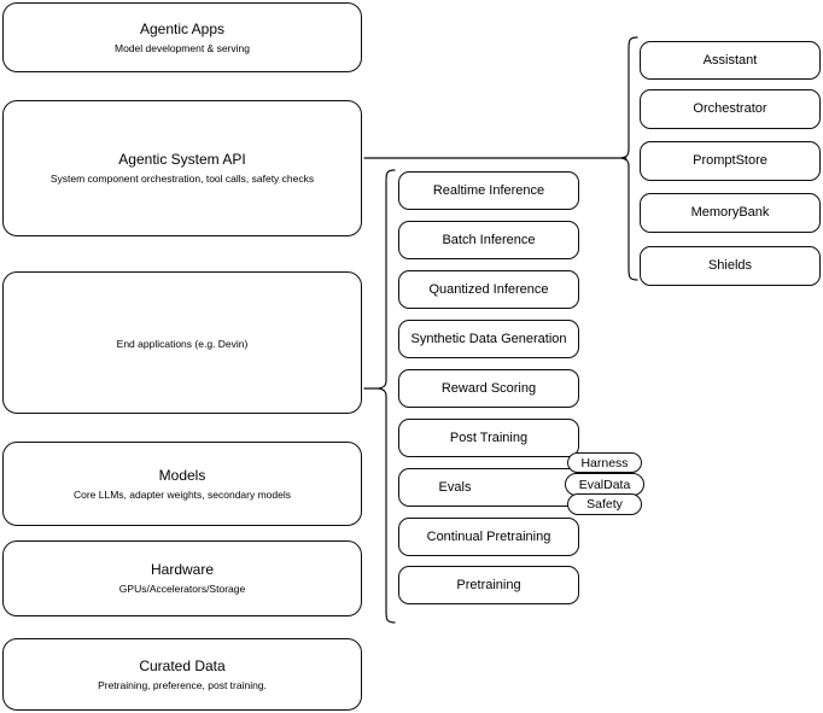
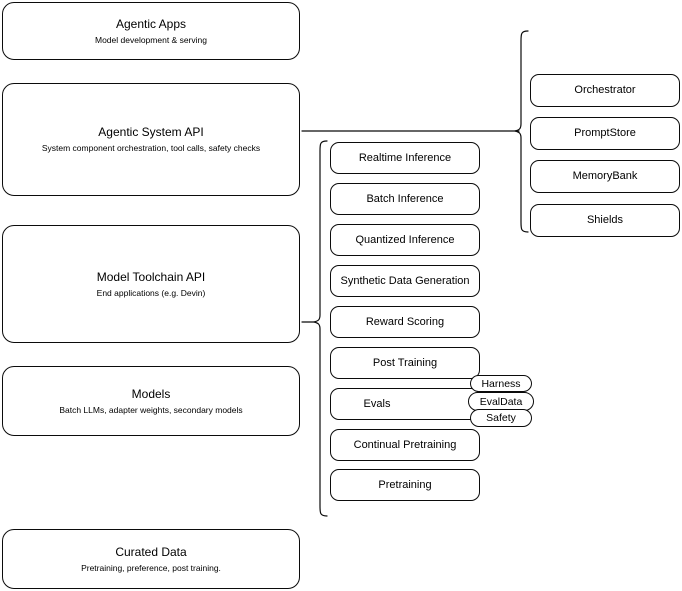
  Agentic Apps
  Model development & serving
  Agentic System API
  System component orchestration, tool calls, safety checks
+ Model Toolchain API
  End applications (e.g. Devin)
  Models
- Core LLMs, adapter weights, secondary models
+ Batch LLMs, adapter weights, secondary models
- Hardware
- GPUs/Accelerators/Storage
  Curated Data
  Pretraining, preference, post training.
- Assistant
  Orchestrator
  PromptStore
  MemoryBank
  Shields
  Realtime Inference
  Batch Inference
  Quantized Inference
  Synthetic Data Generation
  Reward Scoring
  Post Training
  Evals
  Continual Pretraining
  Pretraining
  Harness
  EvalData
  Safety
